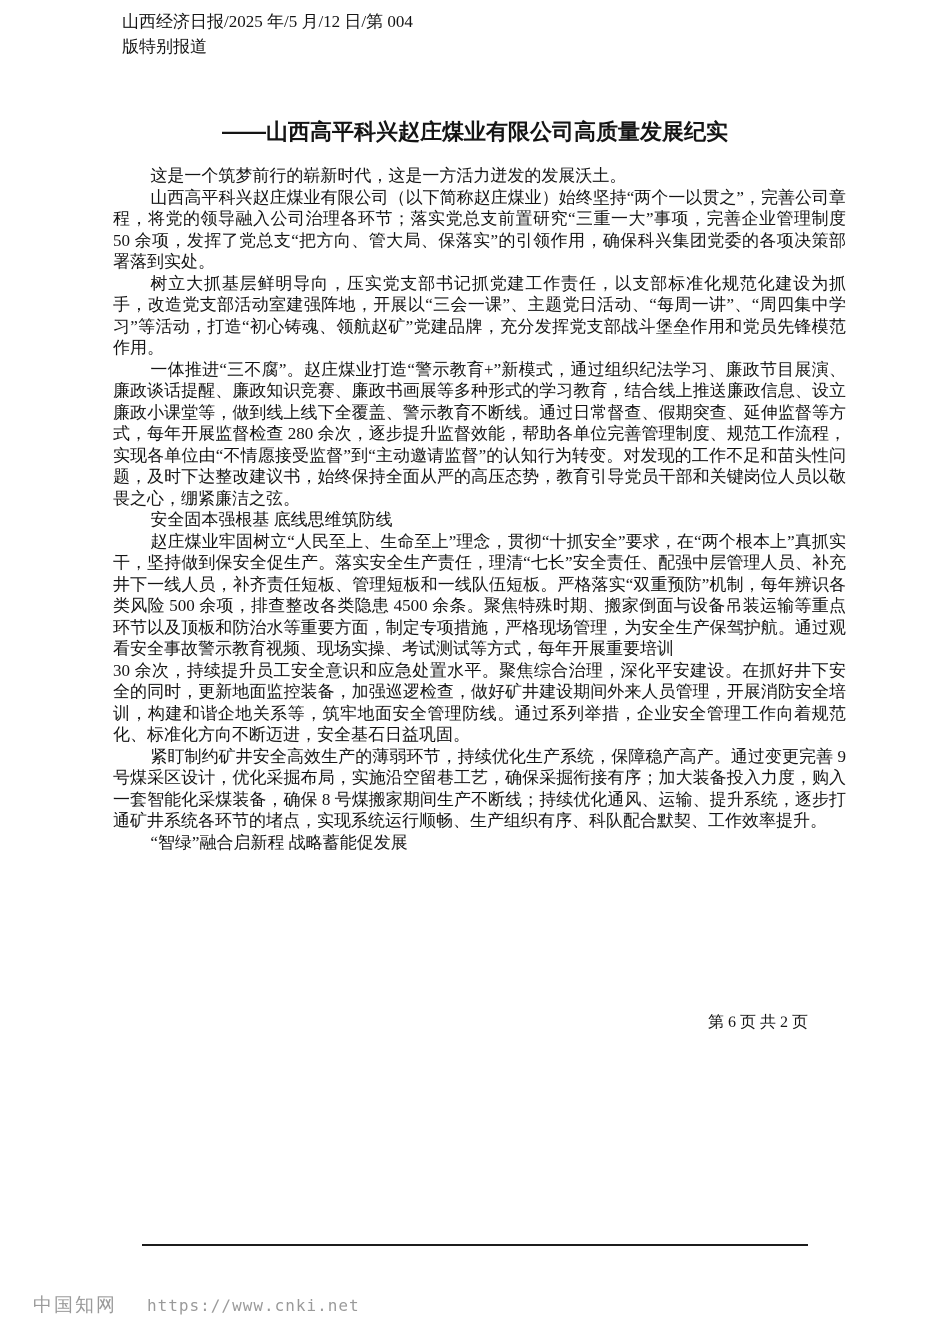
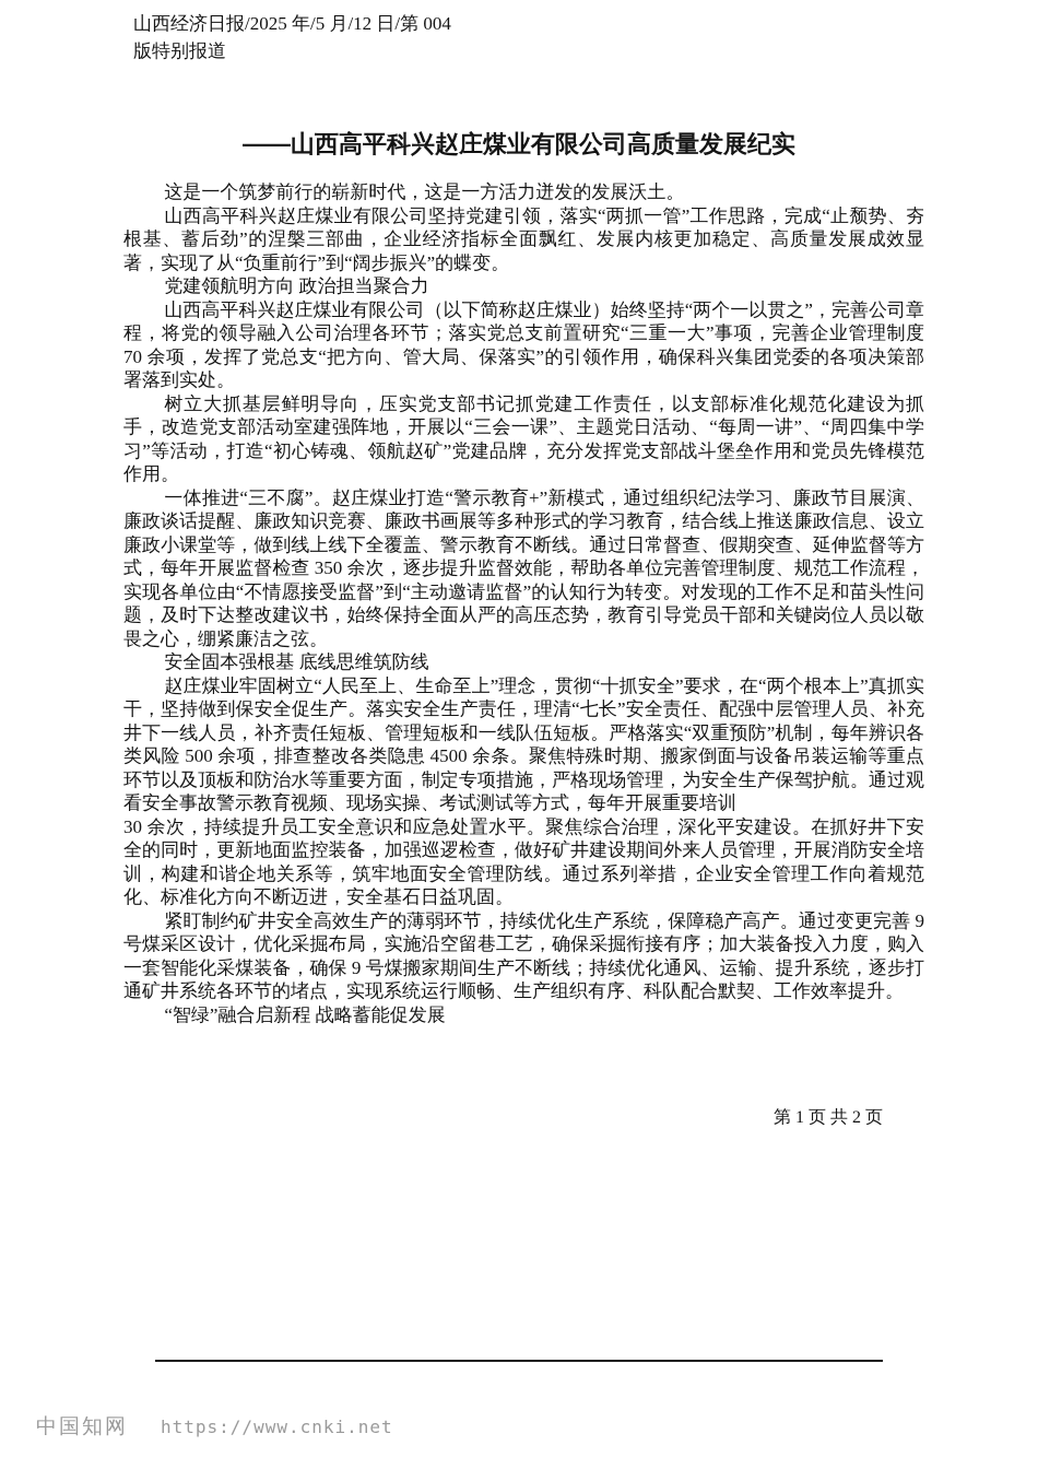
  山西经济日报/2025 年/5 月/12 日/第 004
  版特别报道
  ——山西高平科兴赵庄煤业有限公司高质量发展纪实
  这是一个筑梦前行的崭新时代，这是一方活力迸发的发展沃土。
+ 山西高平科兴赵庄煤业有限公司坚持党建引领，落实“两抓一管”工作思路，完成“止颓势、夯根基、蓄后劲”的涅槃三部曲，企业经济指标全面飘红、发展内核更加稳定、高质量发展成效显著，实现了从“负重前行”到“阔步振兴”的蝶变。
+ 党建领航明方向 政治担当聚合力
- 山西高平科兴赵庄煤业有限公司（以下简称赵庄煤业）始终坚持“两个一以贯之”，完善公司章程，将党的领导融入公司治理各环节；落实党总支前置研究“三重一大”事项，完善企业管理制度 50 余项，发挥了党总支“把方向、管大局、保落实”的引领作用，确保科兴集团党委的各项决策部署落到实处。
+ 山西高平科兴赵庄煤业有限公司（以下简称赵庄煤业）始终坚持“两个一以贯之”，完善公司章程，将党的领导融入公司治理各环节；落实党总支前置研究“三重一大”事项，完善企业管理制度 70 余项，发挥了党总支“把方向、管大局、保落实”的引领作用，确保科兴集团党委的各项决策部署落到实处。
  树立大抓基层鲜明导向，压实党支部书记抓党建工作责任，以支部标准化规范化建设为抓手，改造党支部活动室建强阵地，开展以“三会一课”、主题党日活动、“每周一讲”、“周四集中学习”等活动，打造“初心铸魂、领航赵矿”党建品牌，充分发挥党支部战斗堡垒作用和党员先锋模范作用。
- 一体推进“三不腐”。赵庄煤业打造“警示教育+”新模式，通过组织纪法学习、廉政节目展演、廉政谈话提醒、廉政知识竞赛、廉政书画展等多种形式的学习教育，结合线上推送廉政信息、设立廉政小课堂等，做到线上线下全覆盖、警示教育不断线。通过日常督查、假期突查、延伸监督等方式，每年开展监督检查 280 余次，逐步提升监督效能，帮助各单位完善管理制度、规范工作流程，实现各单位由“不情愿接受监督”到“主动邀请监督”的认知行为转变。对发现的工作不足和苗头性问题，及时下达整改建议书，始终保持全面从严的高压态势，教育引导党员干部和关键岗位人员以敬畏之心，绷紧廉洁之弦。
+ 一体推进“三不腐”。赵庄煤业打造“警示教育+”新模式，通过组织纪法学习、廉政节目展演、廉政谈话提醒、廉政知识竞赛、廉政书画展等多种形式的学习教育，结合线上推送廉政信息、设立廉政小课堂等，做到线上线下全覆盖、警示教育不断线。通过日常督查、假期突查、延伸监督等方式，每年开展监督检查 350 余次，逐步提升监督效能，帮助各单位完善管理制度、规范工作流程，实现各单位由“不情愿接受监督”到“主动邀请监督”的认知行为转变。对发现的工作不足和苗头性问题，及时下达整改建议书，始终保持全面从严的高压态势，教育引导党员干部和关键岗位人员以敬畏之心，绷紧廉洁之弦。
  安全固本强根基 底线思维筑防线
  赵庄煤业牢固树立“人民至上、生命至上”理念，贯彻“十抓安全”要求，在“两个根本上”真抓实干，坚持做到保安全促生产。落实安全生产责任，理清“七长”安全责任、配强中层管理人员、补充井下一线人员，补齐责任短板、管理短板和一线队伍短板。严格落实“双重预防”机制，每年辨识各类风险 500 余项，排查整改各类隐患 4500 余条。聚焦特殊时期、搬家倒面与设备吊装运输等重点环节以及顶板和防治水等重要方面，制定专项措施，严格现场管理，为安全生产保驾护航。通过观看安全事故警示教育视频、现场实操、考试测试等方式，每年开展重要培训
  30 余次，持续提升员工安全意识和应急处置水平。聚焦综合治理，深化平安建设。在抓好井下安全的同时，更新地面监控装备，加强巡逻检查，做好矿井建设期间外来人员管理，开展消防安全培训，构建和谐企地关系等，筑牢地面安全管理防线。通过系列举措，企业安全管理工作向着规范化、标准化方向不断迈进，安全基石日益巩固。
- 紧盯制约矿井安全高效生产的薄弱环节，持续优化生产系统，保障稳产高产。通过变更完善 9 号煤采区设计，优化采掘布局，实施沿空留巷工艺，确保采掘衔接有序；加大装备投入力度，购入一套智能化采煤装备，确保 8 号煤搬家期间生产不断线；持续优化通风、运输、提升系统，逐步打通矿井系统各环节的堵点，实现系统运行顺畅、生产组织有序、科队配合默契、工作效率提升。
+ 紧盯制约矿井安全高效生产的薄弱环节，持续优化生产系统，保障稳产高产。通过变更完善 9 号煤采区设计，优化采掘布局，实施沿空留巷工艺，确保采掘衔接有序；加大装备投入力度，购入一套智能化采煤装备，确保 9 号煤搬家期间生产不断线；持续优化通风、运输、提升系统，逐步打通矿井系统各环节的堵点，实现系统运行顺畅、生产组织有序、科队配合默契、工作效率提升。
  “智绿”融合启新程 战略蓄能促发展
- 第 6 页 共 2 页
+ 第 1 页 共 2 页
  中国知网
  https://www.cnki.net
